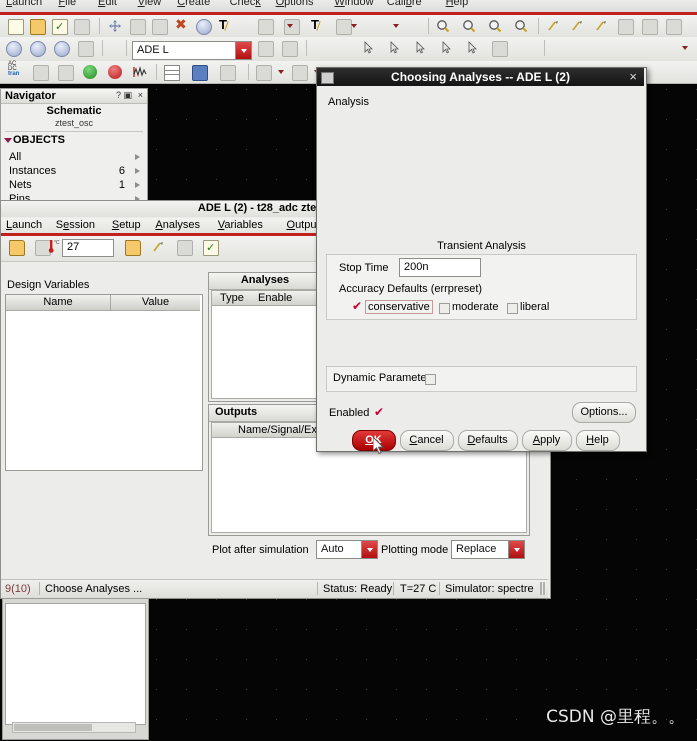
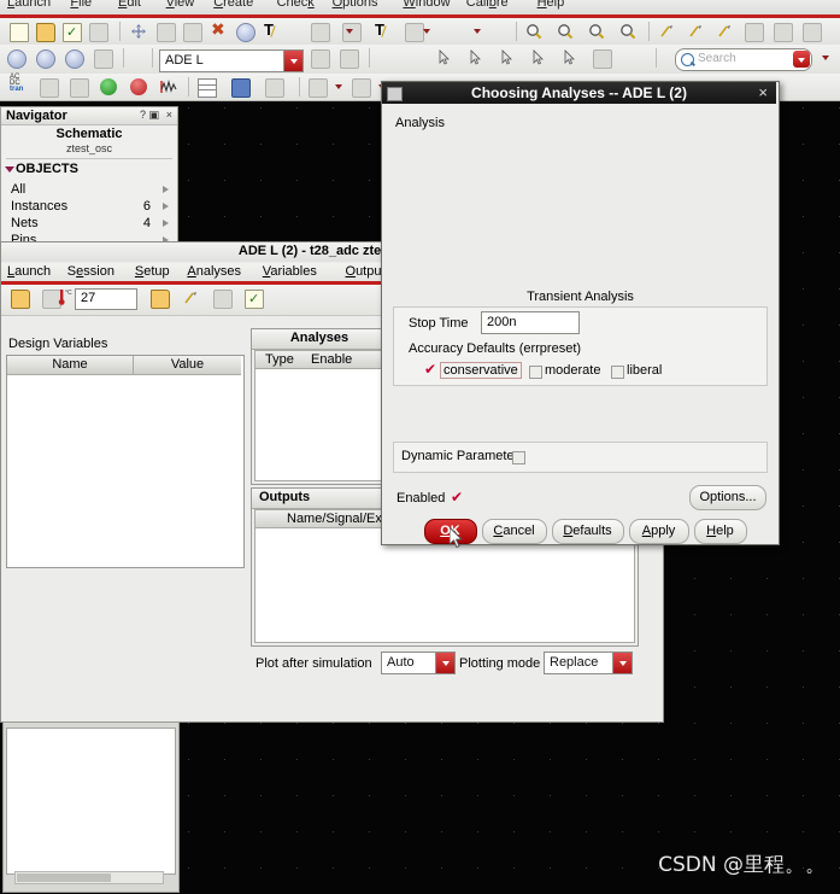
  Launch
  File
  Edit
  View
  Create
  Check
  Options
  Window
  Calibre
  Help
  ✓
  ✖
  T
  T
  ADE L
+ Search
  Navigator
  ?
  ▣
  ×
  Schematic
  ztest_osc
  OBJECTS
  All
  Instances
  6
  Nets
- 1
+ 4
  Pins
  ADE L (2) - t28_adc zte
  Launch
  Session
  Setup
  Analyses
  Variables
  Outpu
  27
  ✓
  Design Variables
  Name
  Value
  Analyses
  Type
  Enable
  Outputs
  Name/Signal/Ex
  Plot after simulation
  Auto
  Plotting mode
  Replace
- 9(10)
- Choose Analyses ...
- Status: Ready
- T=27 C
- Simulator: spectre
  Choosing Analyses -- ADE L (2)
  ×
  Analysis
  Transient Analysis
  Stop Time
  200n
  Accuracy Defaults (errpreset)
  conservative
  moderate
  liberal
  Dynamic Paramete
  Enabled
  Options...
  OK
  Cancel
  Defaults
  Apply
  Help
  CSDN @里程。。
